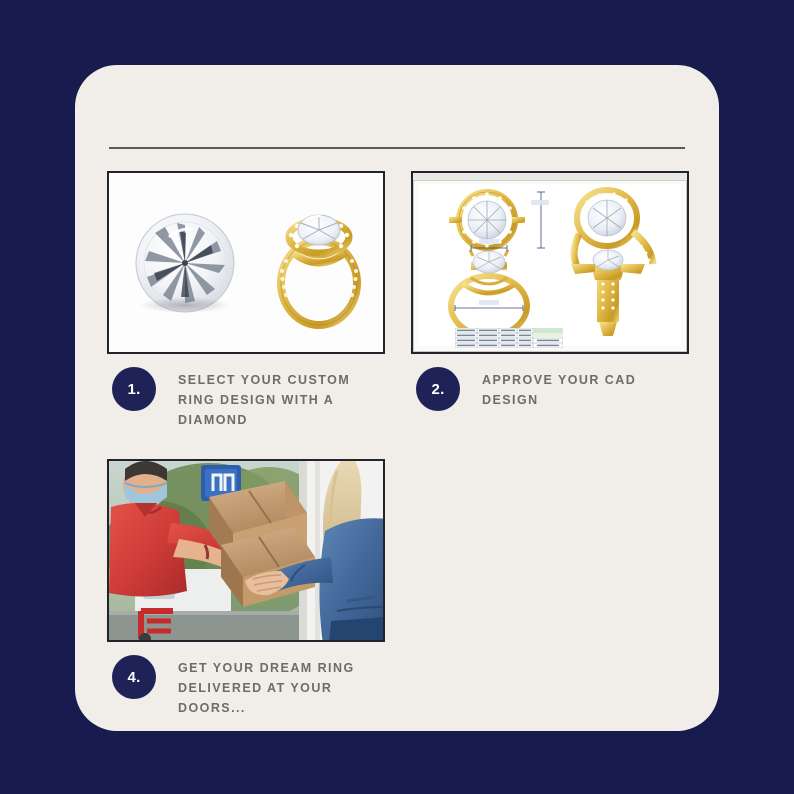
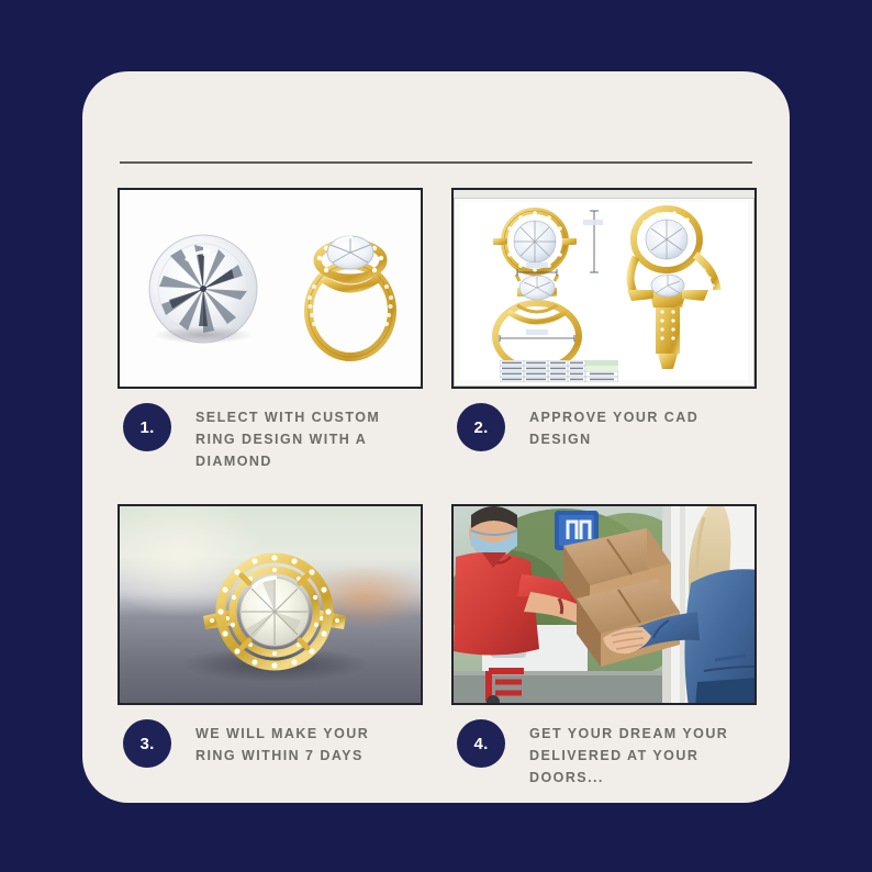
  1.
- SELECT YOUR CUSTOM RING DESIGN WITH A DIAMOND
+ SELECT WITH CUSTOM RING DESIGN WITH A DIAMOND
  2.
  APPROVE YOUR CAD DESIGN
+ 3.
+ WE WILL MAKE YOUR RING WITHIN 7 DAYS
  4.
- GET YOUR DREAM RING DELIVERED AT YOUR DOORS...
+ GET YOUR DREAM YOUR DELIVERED AT YOUR DOORS...
